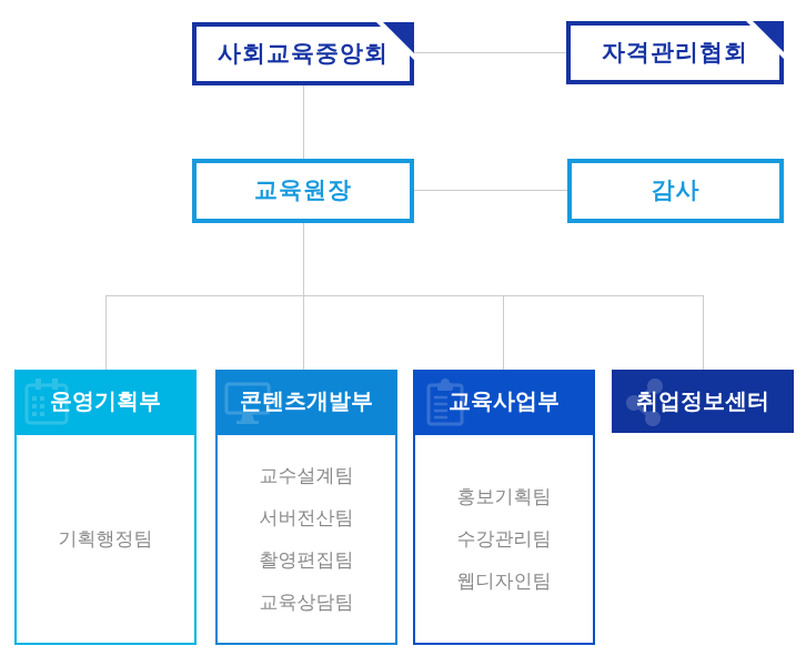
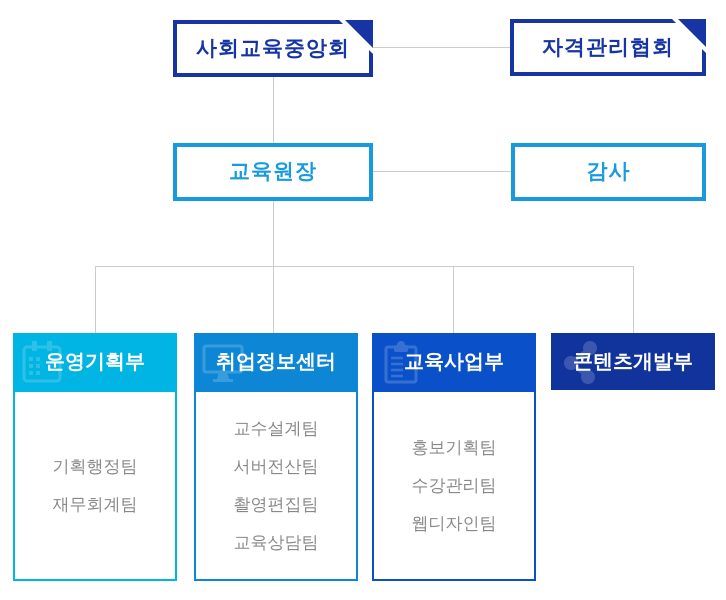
  사회교육중앙회
  자격관리협회
  교육원장
  감사
  운영기획부
  기획행정팀
+ 재무회계팀
- 콘텐츠개발부
+ 취업정보센터
  교수설계팀
  서버전산팀
  촬영편집팀
  교육상담팀
  교육사업부
  홍보기획팀
  수강관리팀
  웹디자인팀
- 취업정보센터
+ 콘텐츠개발부
